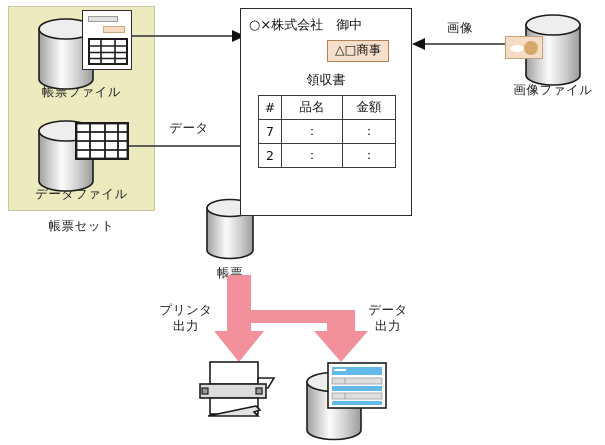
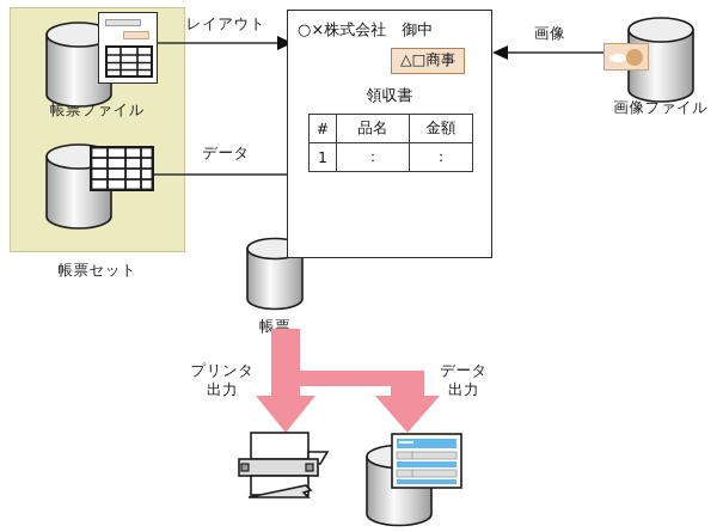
  帳票ファイル
- データファイル
  帳票セット
+ レイアウト
  データ
  画像
  画像ファイル
  帳票
  ○×株式会社 御中
  △□商事
  領収書
  #	品名	金額
- 7	：	：
+ 1	：	：
- 2	：	：
  プリンタ
  出力
  データ
  出力
